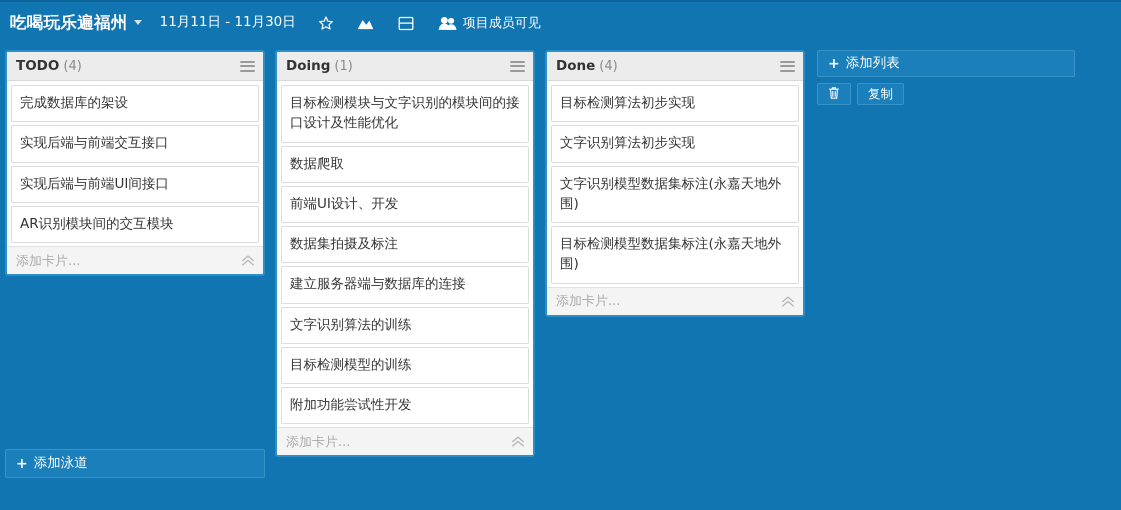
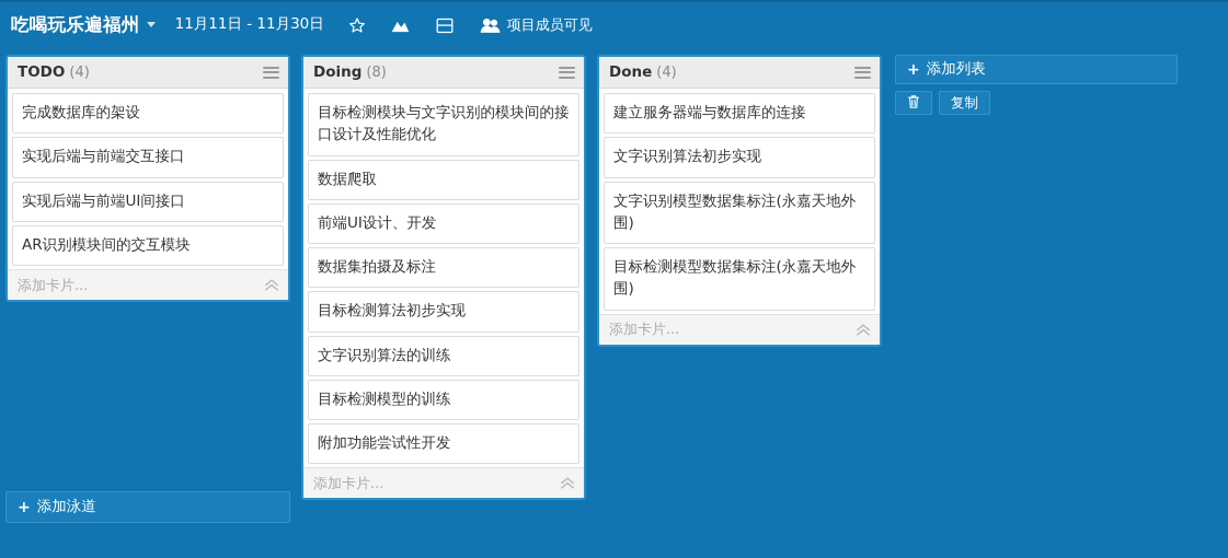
  吃喝玩乐遍福州
  11月11日 - 11月30日
  项目成员可见
  TODO
  (4)
  完成数据库的架设
  实现后端与前端交互接口
  实现后端与前端UI间接口
  AR识别模块间的交互模块
  添加卡片...
  Doing
- (1)
+ (8)
  目标检测模块与文字识别的模块间的接口设计及性能优化
  数据爬取
  前端UI设计、开发
  数据集拍摄及标注
- 建立服务器端与数据库的连接
+ 目标检测算法初步实现
  文字识别算法的训练
  目标检测模型的训练
  附加功能尝试性开发
  添加卡片...
  Done
  (4)
- 目标检测算法初步实现
+ 建立服务器端与数据库的连接
  文字识别算法初步实现
  文字识别模型数据集标注(永嘉天地外围)
  目标检测模型数据集标注(永嘉天地外围)
  添加卡片...
  +
  添加列表
  复制
  +
  添加泳道
